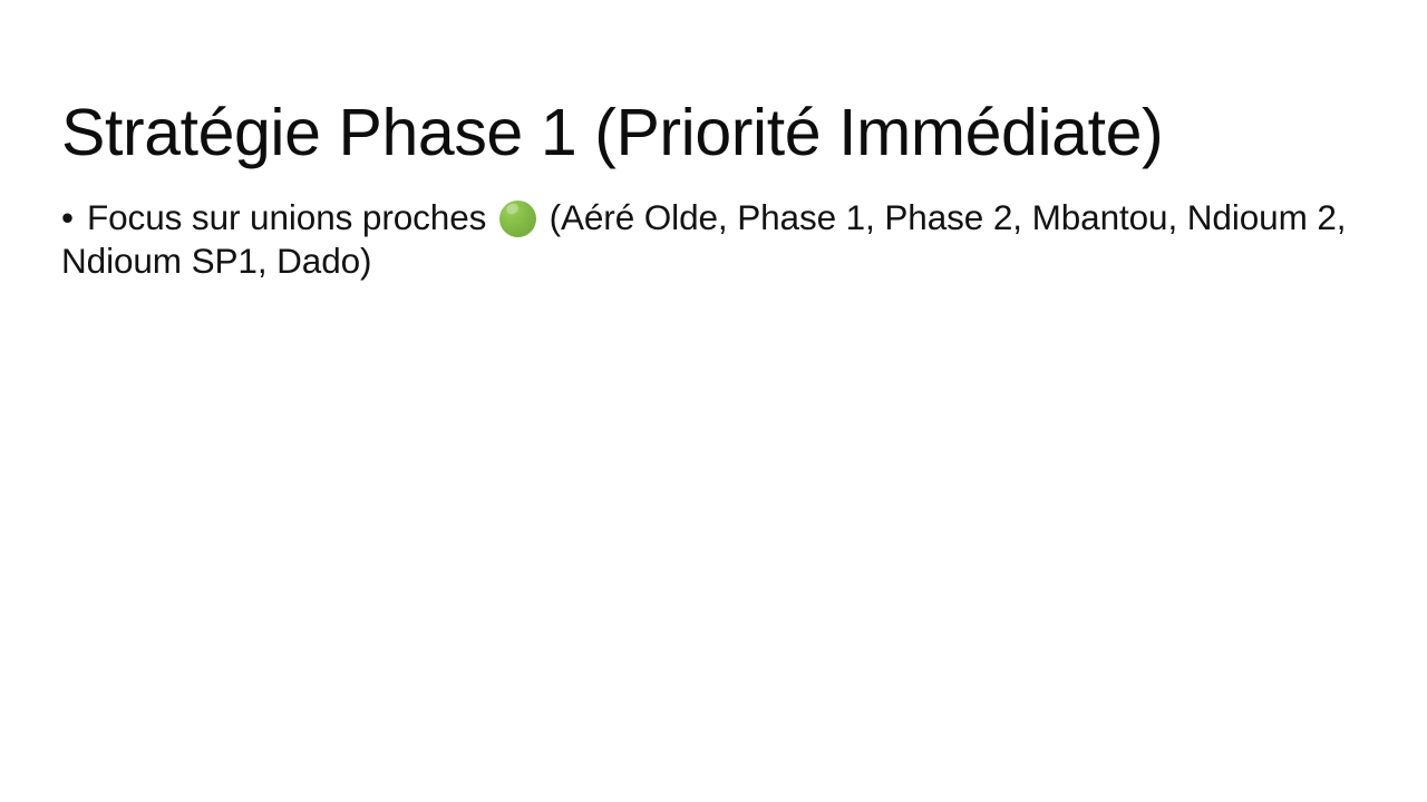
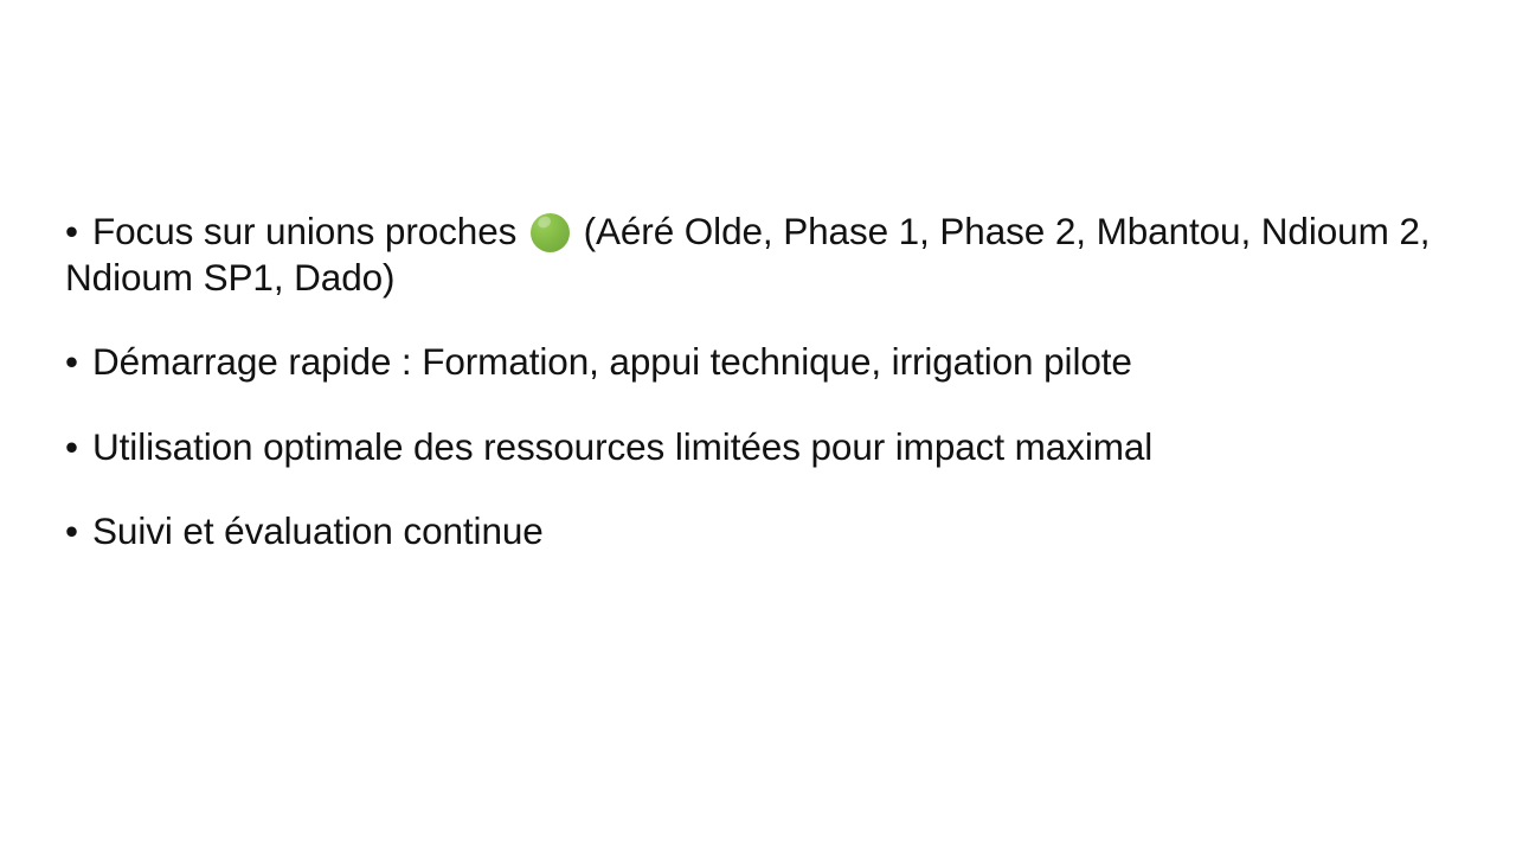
- Stratégie Phase 1 (Priorité Immédiate)
  • Focus sur unions proches (Aéré Olde, Phase 1, Phase 2, Mbantou, Ndioum 2, Ndioum SP1, Dado)
+ • Démarrage rapide : Formation, appui technique, irrigation pilote
+ • Utilisation optimale des ressources limitées pour impact maximal
+ • Suivi et évaluation continue
